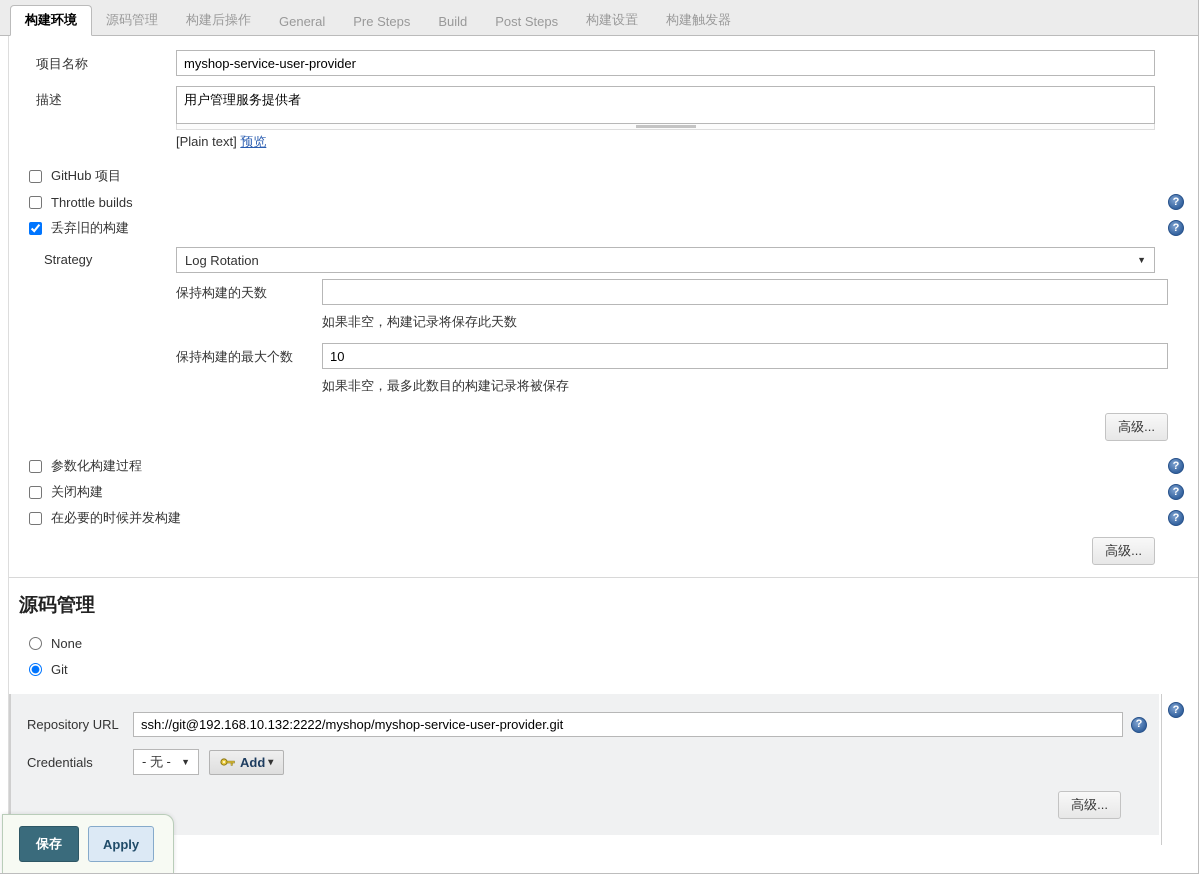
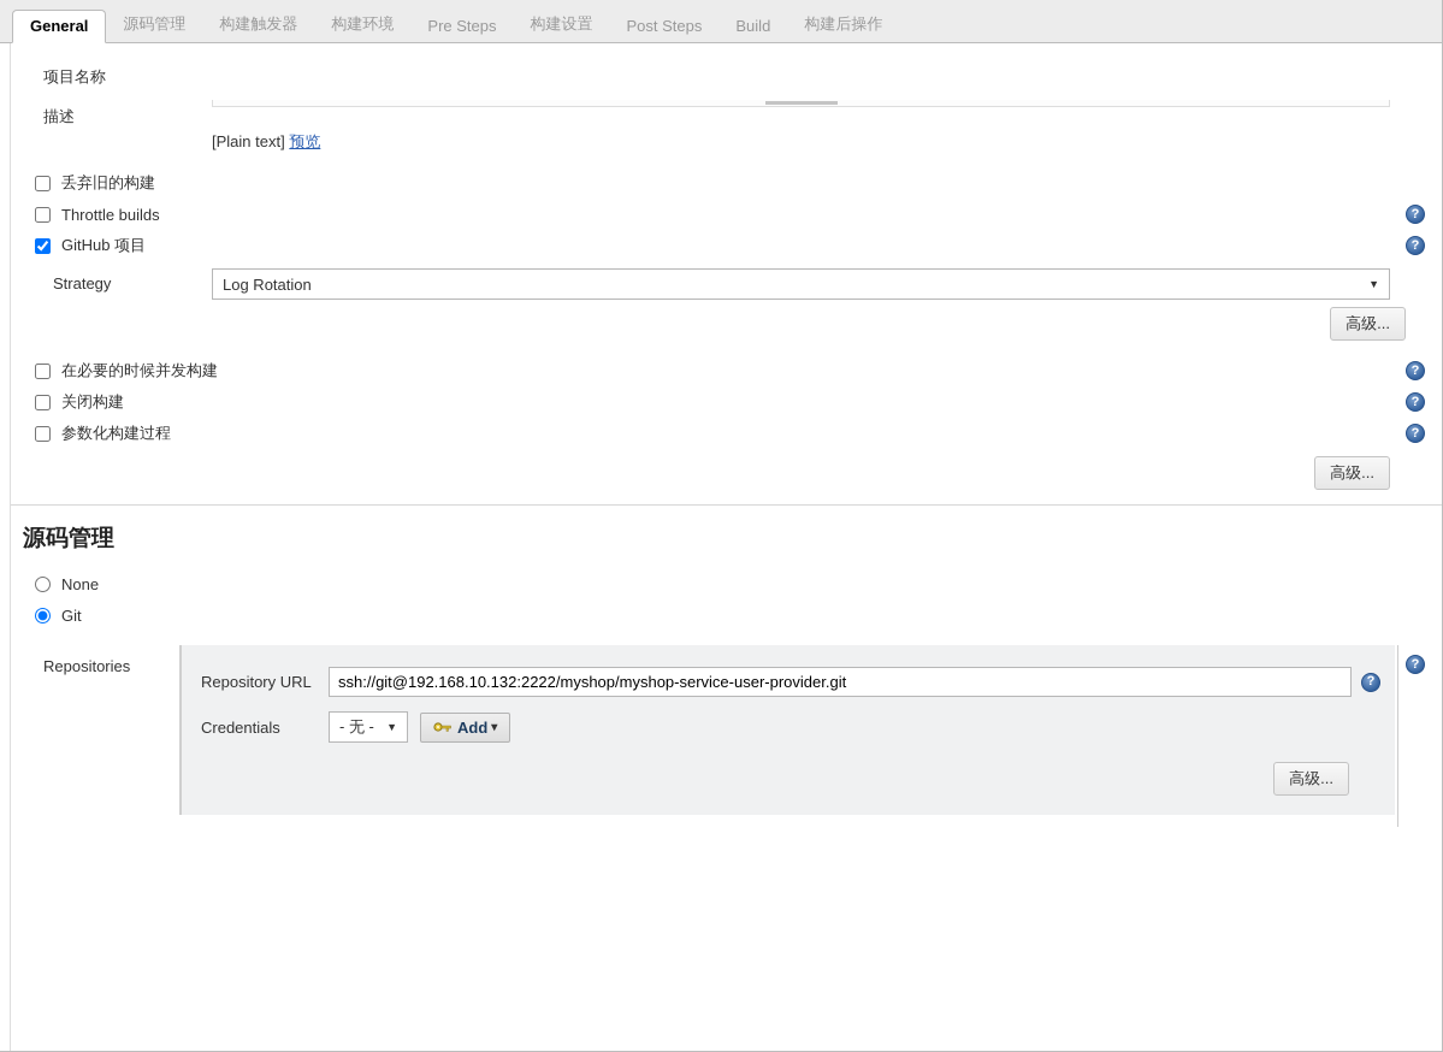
- 构建环境
+ General
  源码管理
- 构建后操作
+ 构建触发器
- General
+ 构建环境
  Pre Steps
- Build
+ 构建设置
  Post Steps
- 构建设置
+ Build
- 构建触发器
+ 构建后操作
  项目名称
- myshop-service-user-provider
  描述
- 用户管理服务提供者
  [Plain text] 预览
- GitHub 项目
+ 丢弃旧的构建
  Throttle builds
  ?
- 丢弃旧的构建
+ GitHub 项目
  ?
  Strategy
  Log Rotation
  ▼
- 保持构建的天数
- 如果非空，构建记录将保存此天数
- 保持构建的最大个数
- 10
- 如果非空，最多此数目的构建记录将被保存
  高级...
- 参数化构建过程
+ 在必要的时候并发构建
  ?
  关闭构建
  ?
- 在必要的时候并发构建
+ 参数化构建过程
  ?
  高级...
  源码管理
  None
  Git
+ Repositories
  Repository URL
  ssh://git@192.168.10.132:2222/myshop/myshop-service-user-provider.git
  ?
  Credentials
  - 无 -
  ▼
  Add
  ▾
  高级...
  ?
- 保存
- Apply
